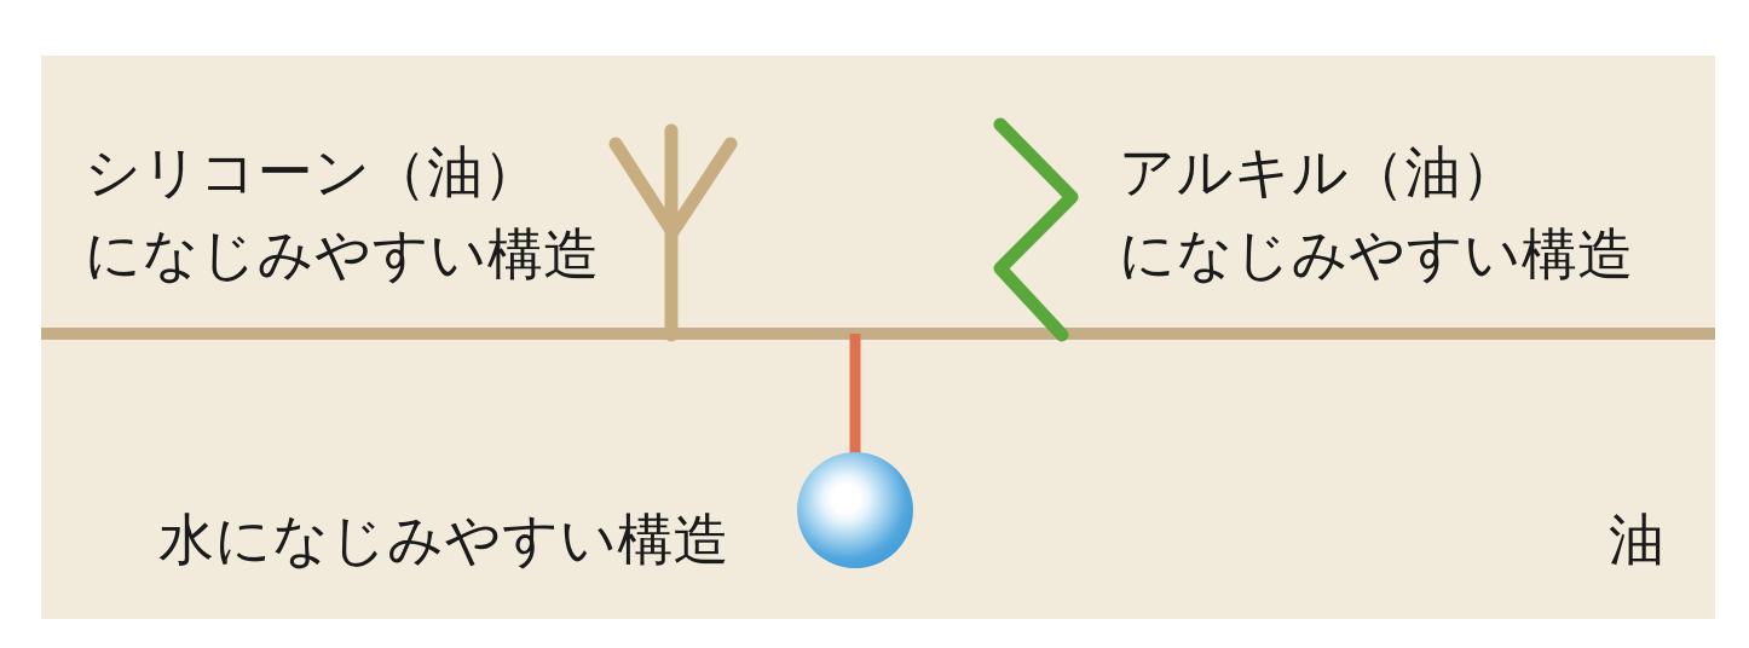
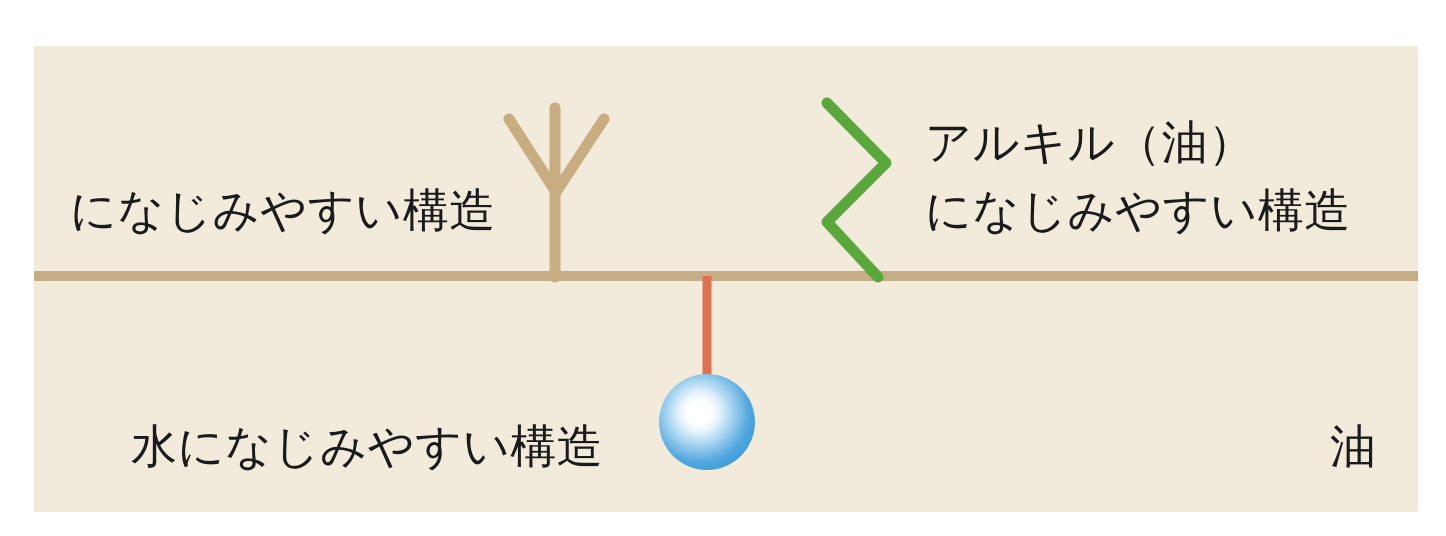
- シリコーン（油）
  になじみやすい構造
  アルキル（油）
  になじみやすい構造
  水になじみやすい構造
  油
